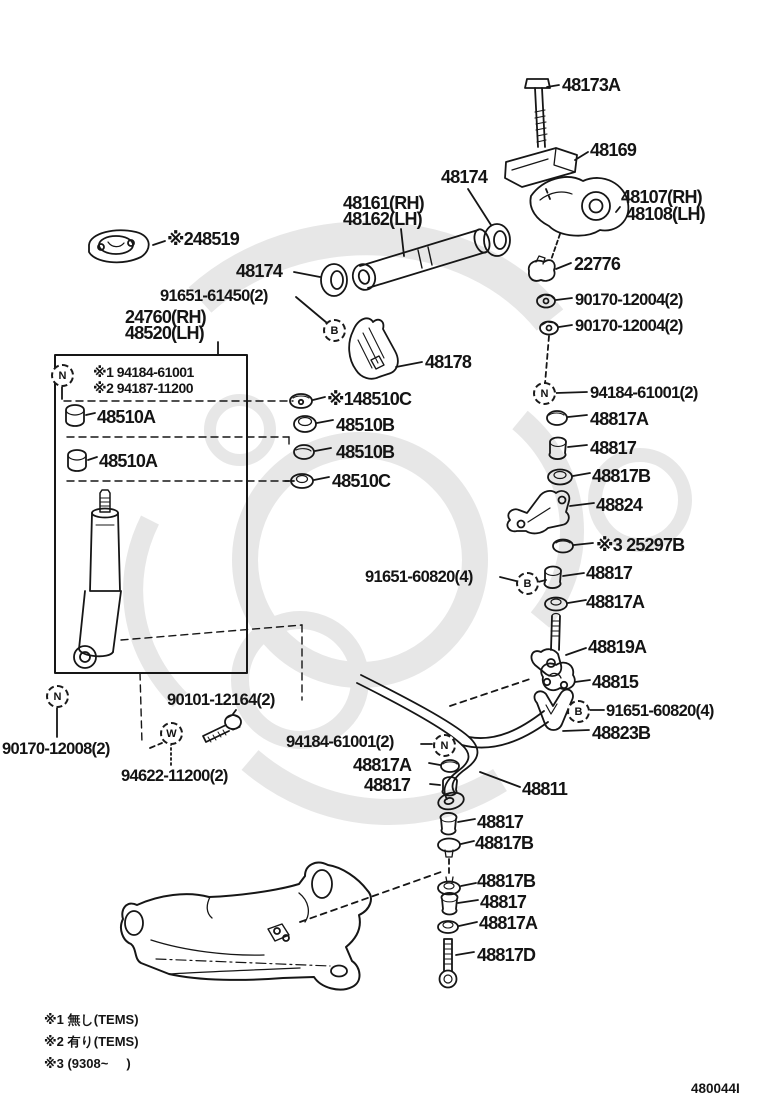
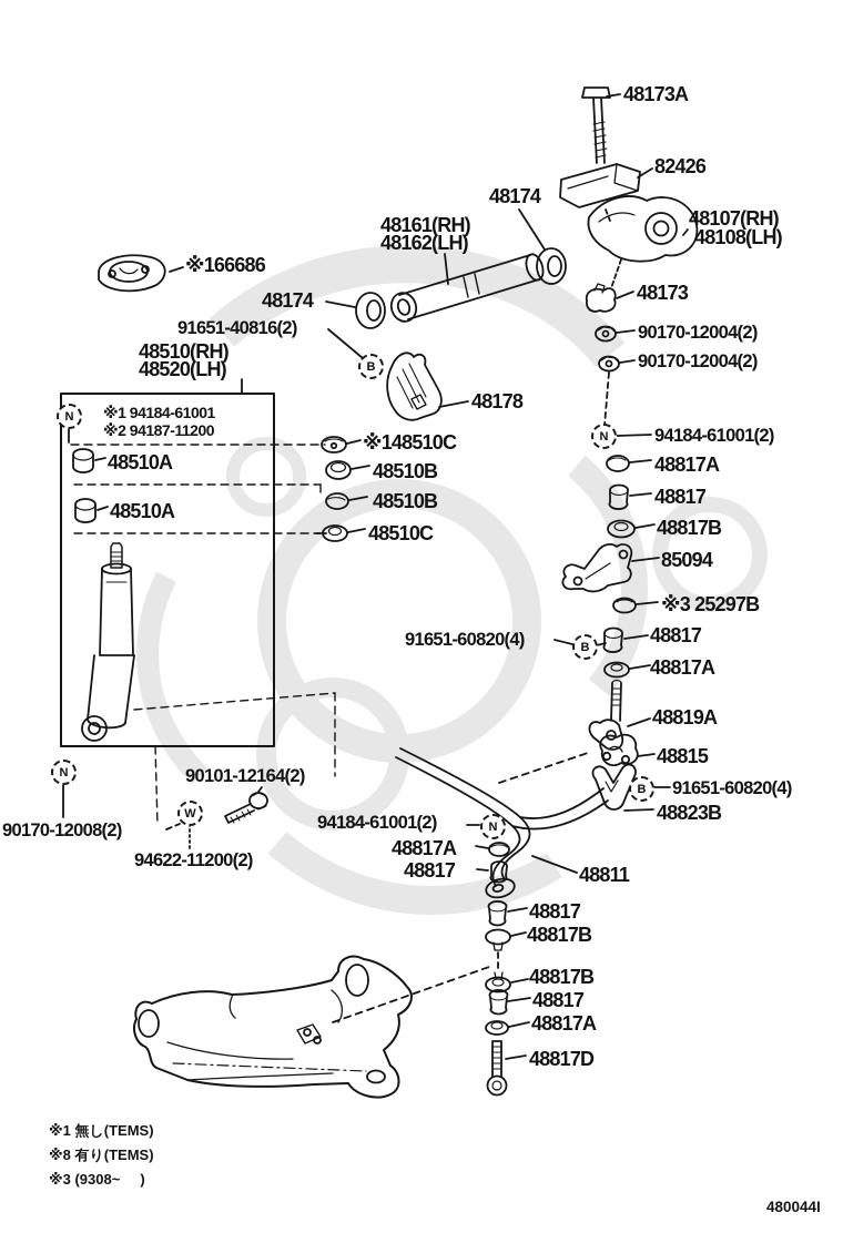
  48173A
- 48169
+ 82426
  48174
  48161(RH)
  48162(LH)
  48107(RH)
  48108(LH)
- ※248519
+ ※166686
  48174
- 22776
+ 48173
- 91651-61450(2)
+ 91651-40816(2)
  90170-12004(2)
  90170-12004(2)
- 24760(RH)
+ 48510(RH)
  48520(LH)
  48178
  ※1 94184-61001
  ※2 94187-11200
  ※148510C
  48510B
  48510A
  48510B
  48510A
  48510C
  94184-61001(2)
  48817A
  48817
  48817B
- 48824
+ 85094
  ※3 25297B
  91651-60820(4)
  48817
  48817A
  48819A
  48815
  91651-60820(4)
  48823B
  90101-12164(2)
  90170-12008(2)
  94622-11200(2)
  94184-61001(2)
  48817A
  48817
  48811
  48817
  48817B
  48817B
  48817
  48817A
  48817D
  N
  B
  N
  B
  B
  N
  W
  N
  ※1 無し(TEMS)
- ※2 有り(TEMS)
+ ※8 有り(TEMS)
  ※3 (9308~ )
  480044I
